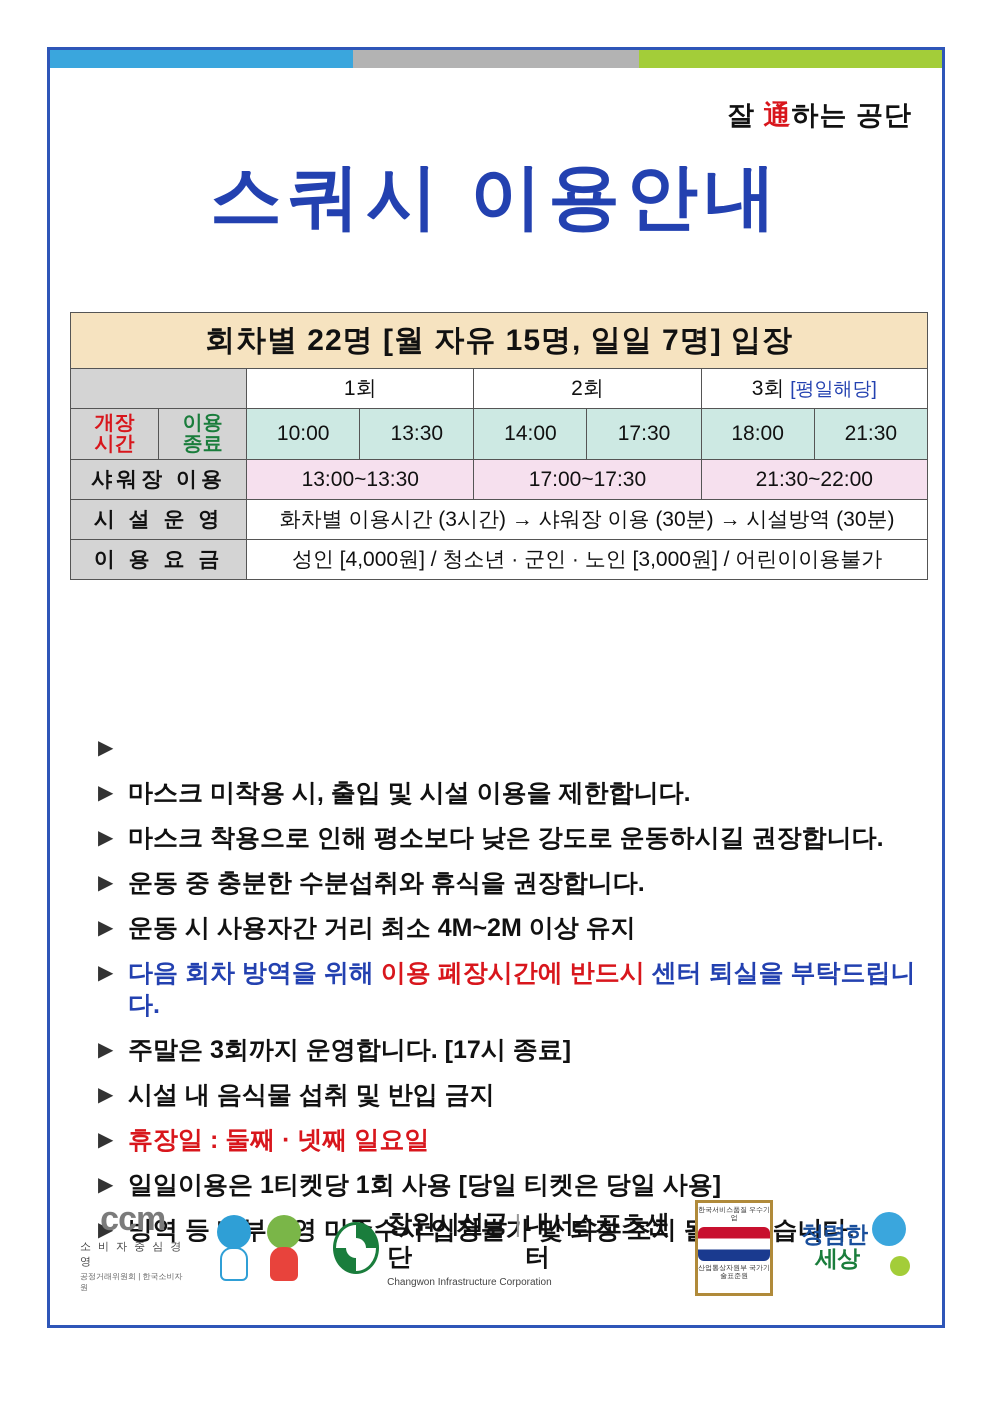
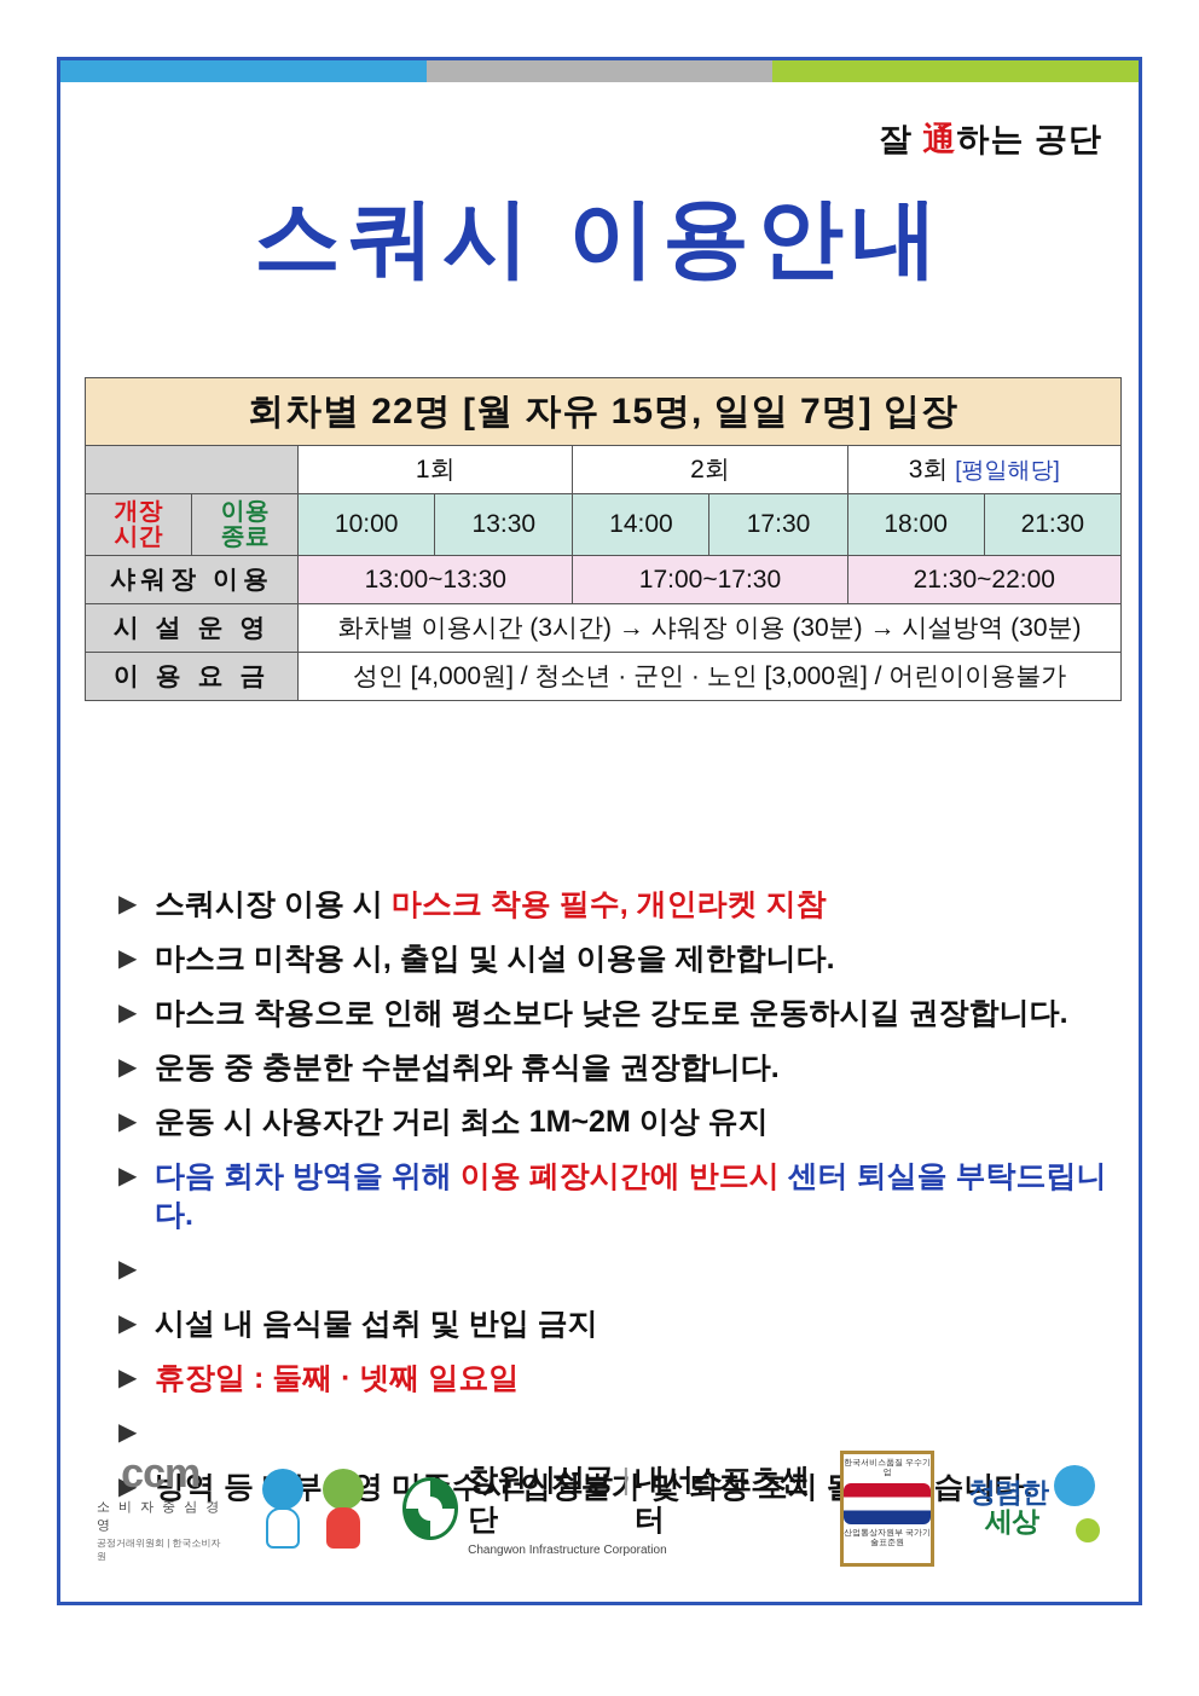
  잘 通하는 공단
  스쿼시 이용안내
  회차별 22명 [월 자유 15명, 일일 7명] 입장
  	1회	2회	3회 [평일해당]
  개장 시간	이용 종료	10:00	13:30	14:00	17:30	18:00	21:30
  샤워장 이용	13:00~13:30	17:00~17:30	21:30~22:00
  시 설 운 영	화차별 이용시간 (3시간) → 샤워장 이용 (30분) → 시설방역 (30분)
  이 용 요 금	성인 [4,000원] / 청소년 · 군인 · 노인 [3,000원] / 어린이이용불가
  ▶
+ 스쿼시장 이용 시 마스크 착용 필수, 개인라켓 지참
  ▶
  마스크 미착용 시, 출입 및 시설 이용을 제한합니다.
  ▶
  마스크 착용으로 인해 평소보다 낮은 강도로 운동하시길 권장합니다.
  ▶
  운동 중 충분한 수분섭취와 휴식을 권장합니다.
  ▶
- 운동 시 사용자간 거리 최소 4M~2M 이상 유지
+ 운동 시 사용자간 거리 최소 1M~2M 이상 유지
  ▶
  다음 회차 방역을 위해 이용 폐장시간에 반드시 센터 퇴실을 부탁드립니다.
  ▶
- 주말은 3회까지 운영합니다. [17시 종료]
  ▶
  시설 내 음식물 섭취 및 반입 금지
  ▶
  휴장일 : 둘째 · 넷째 일요일
  ▶
- 일일이용은 1티켓당 1회 사용 [당일 티켓은 당일 사용]
  ▶
  방역 등부영 미수시 입장불가 및 퇴장 조치습니다.
  ccm
  소 비 자 중 심 경 영
  공정거래위원회 | 한국소비자원
  창원시설공단
  |
  내서스포츠센터
  Changwon Infrastructure Corporation
  청렴한
  세상
